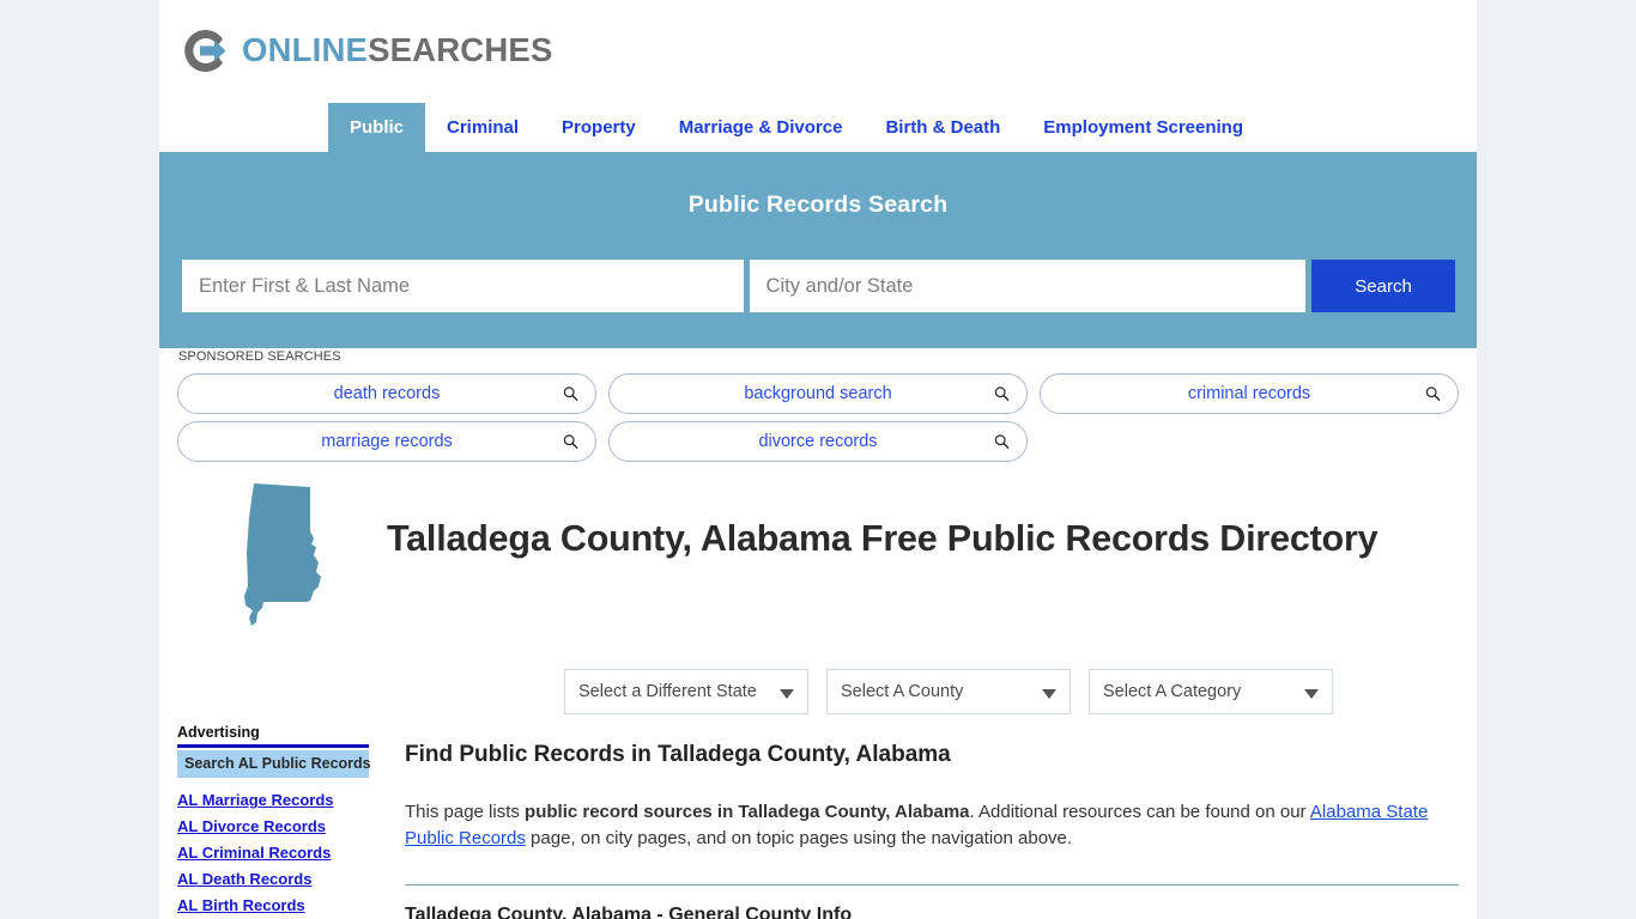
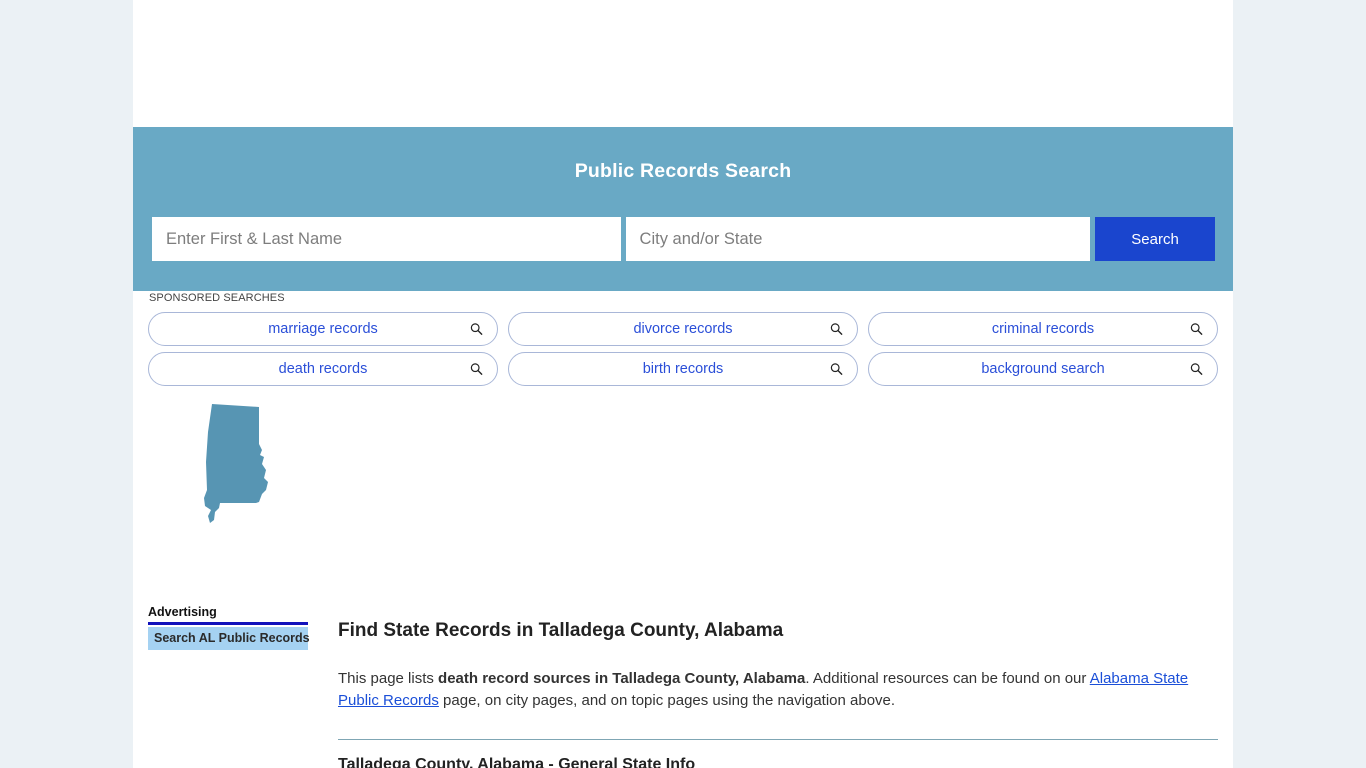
- ONLINESEARCHES
- Public
- Criminal
- Property
- Marriage & Divorce
- Birth & Death
- Employment Screening
  Public Records Search
  Enter First & Last Name
  City and/or State
  Search
  SPONSORED SEARCHES
- death records
+ marriage records
- background search
+ divorce records
  criminal records
- marriage records
+ death records
+ birth records
- divorce records
+ background search
- Talladega County, Alabama Free Public Records Directory
- Select a Different State
- Select A County
- Select A Category
  Advertising
  Search AL Public Records
- AL Marriage Records
- AL Divorce Records
- AL Criminal Records
- AL Death Records
- AL Birth Records
- Find Public Records in Talladega County, Alabama
+ Find State Records in Talladega County, Alabama
- This page lists public record sources in Talladega County, Alabama. Additional resources can be found on our Alabama State Public Records page, on city pages, and on topic pages using the navigation above.
+ This page lists death record sources in Talladega County, Alabama. Additional resources can be found on our Alabama State Public Records page, on city pages, and on topic pages using the navigation above.
- Talladega County, Alabama - General County Info
+ Talladega County, Alabama - General State Info
